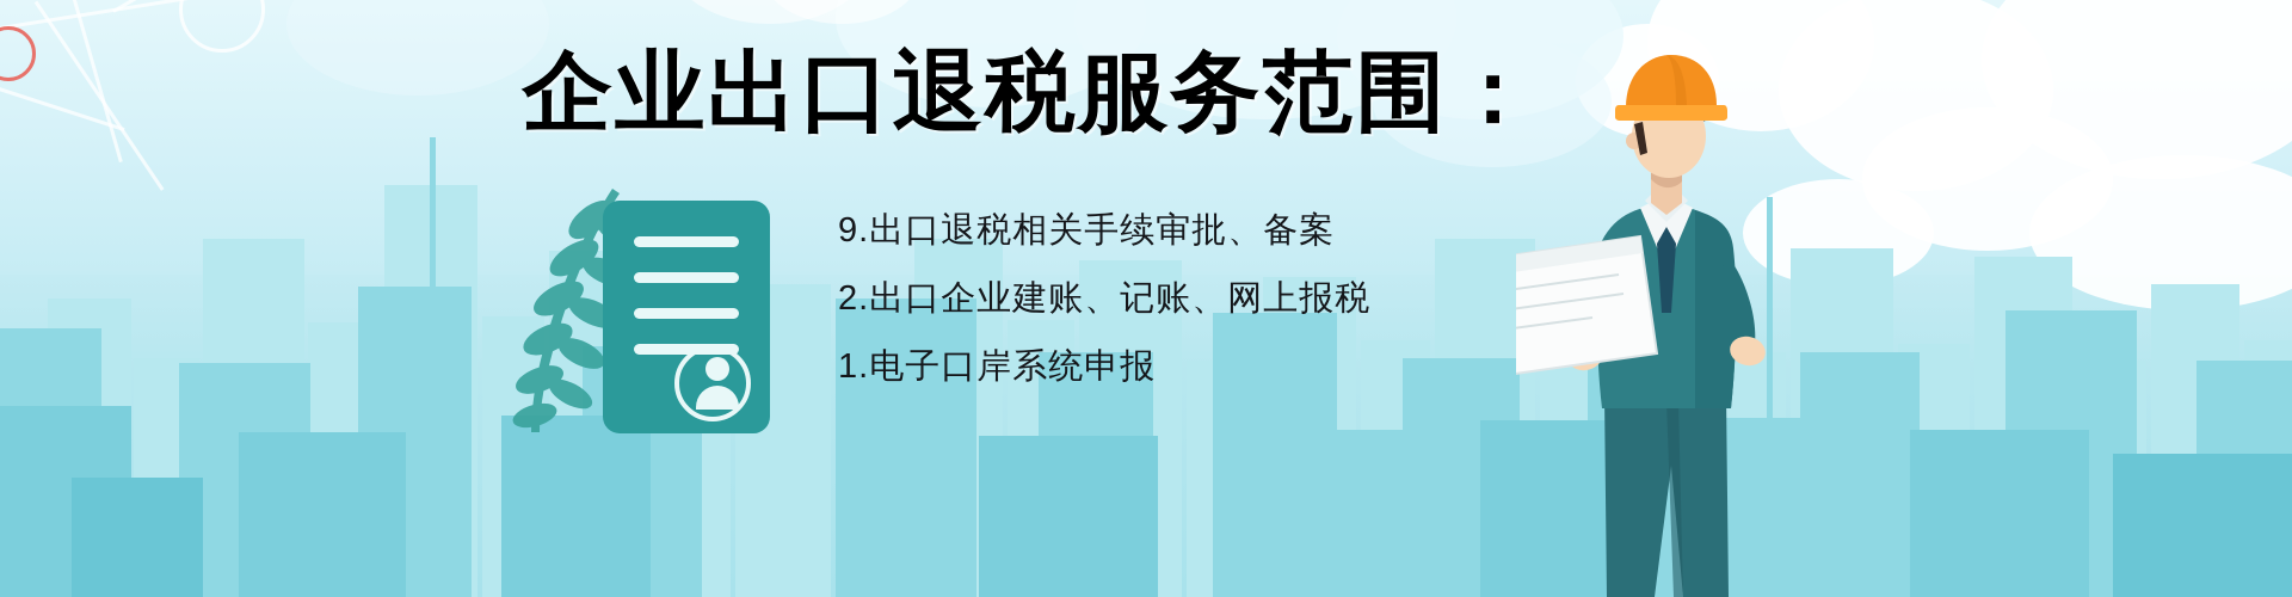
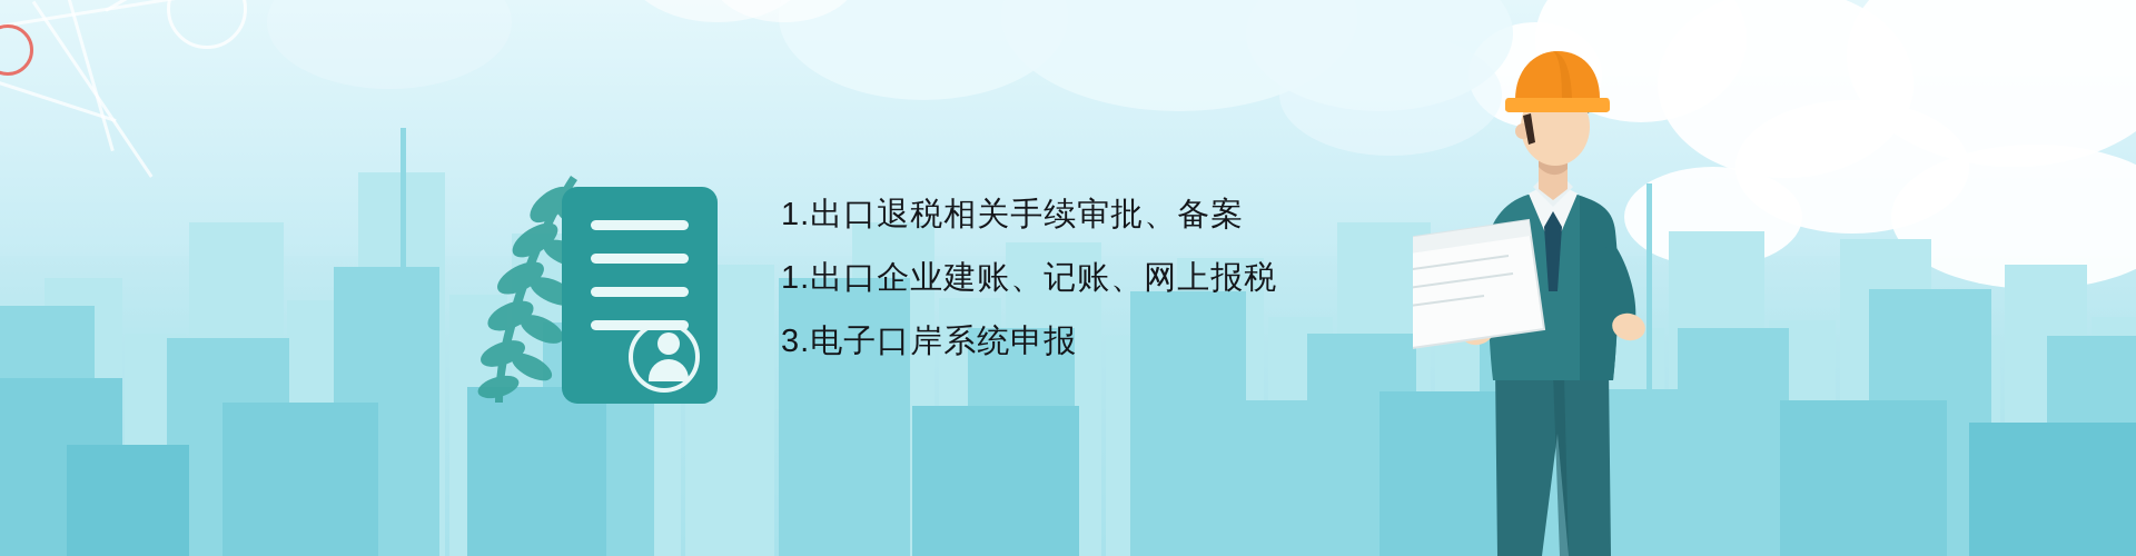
- 企业出口退税服务范围：
- 9.出口退税相关手续审批、备案
+ 1.出口退税相关手续审批、备案
- 2.出口企业建账、记账、网上报税
+ 1.出口企业建账、记账、网上报税
- 1.电子口岸系统申报
+ 3.电子口岸系统申报
